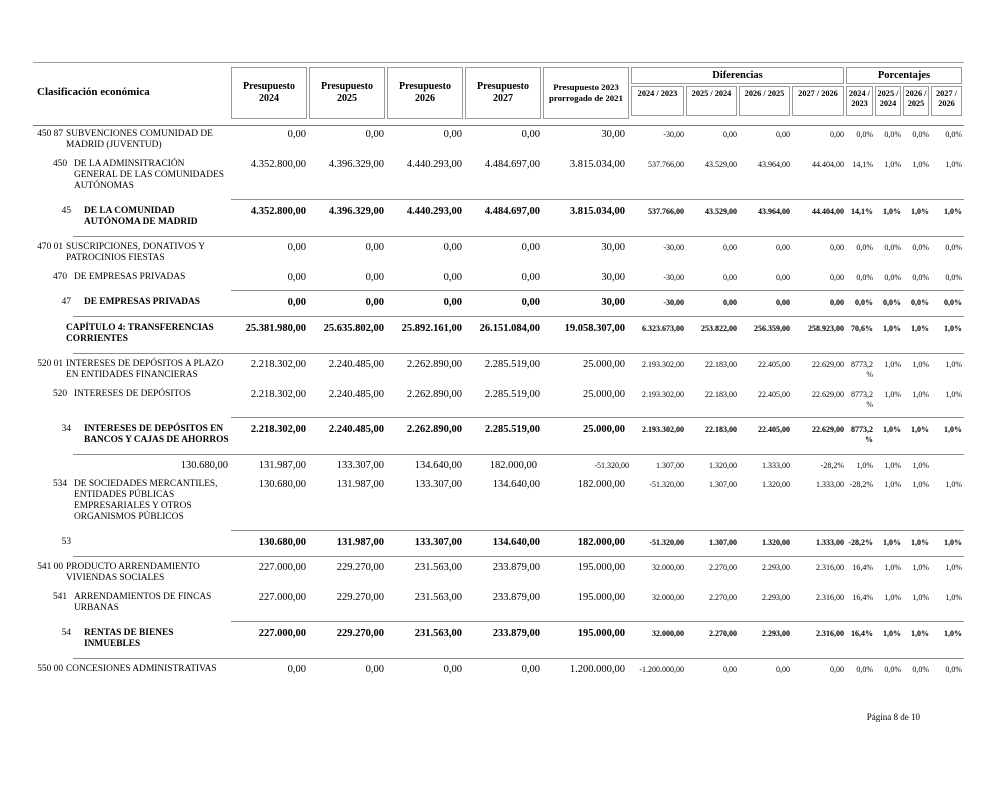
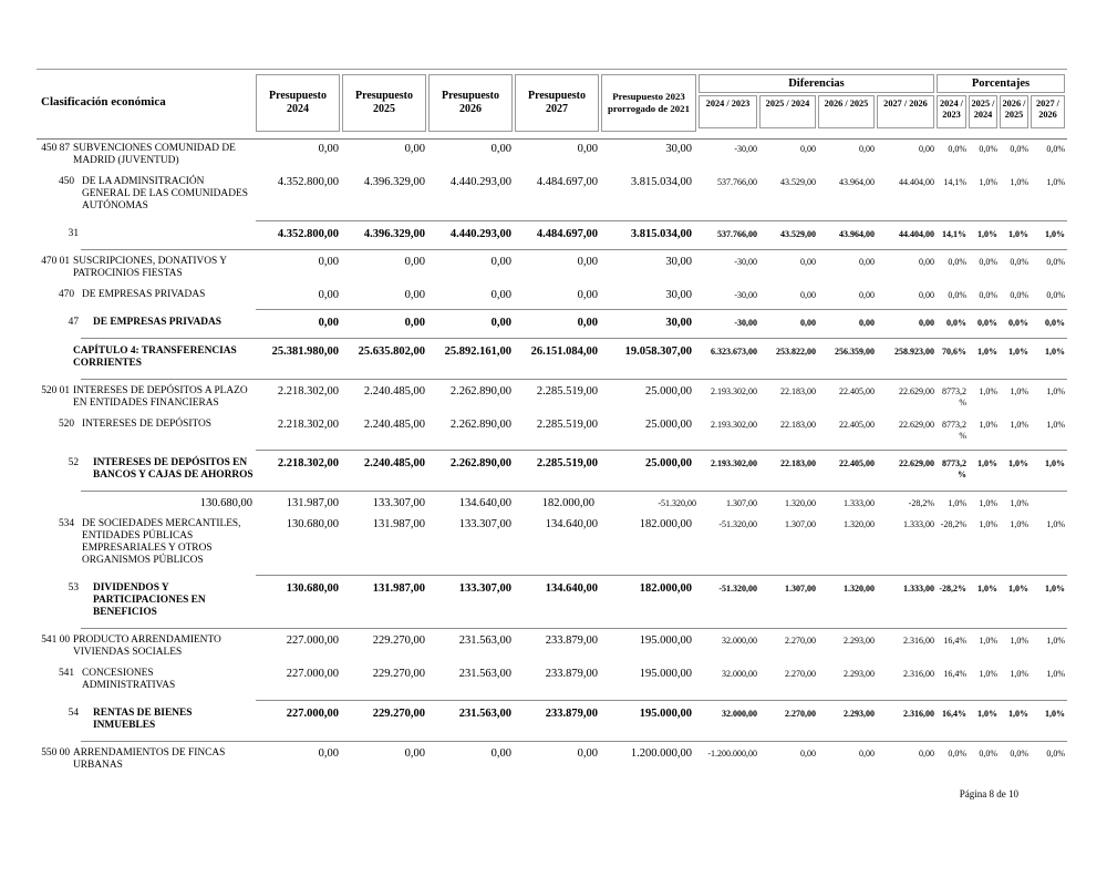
  Clasificación económica
  Presupuesto 2024
  Presupuesto 2025
  Presupuesto 2026
  Presupuesto 2027
  Presupuesto 2023 prorrogado de 2021
  Diferencias
  2024 / 2023
  2025 / 2024
  2026 / 2025
  2027 / 2026
  Porcentajes
  2024 / 2023
  2025 / 2024
  2026 / 2025
  2027 / 2026
  450 87
  SUBVENCIONES COMUNIDAD DE MADRID (JUVENTUD)
  0,00
  0,00
  0,00
  0,00
  30,00
  -30,00
  0,00
  0,00
  0,00
  0,0%
  0,0%
  0,0%
  0,0%
  450
  DE LA ADMINSITRACIÓN GENERAL DE LAS COMUNIDADES AUTÓNOMAS
  4.352.800,00
  4.396.329,00
  4.440.293,00
  4.484.697,00
  3.815.034,00
  537.766,00
  43.529,00
  43.964,00
  44.404,00
  14,1%
  1,0%
  1,0%
  1,0%
- 45
+ 31
- DE LA COMUNIDAD AUTÓNOMA DE MADRID
  4.352.800,00
  4.396.329,00
  4.440.293,00
  4.484.697,00
  3.815.034,00
  537.766,00
  43.529,00
  43.964,00
  44.404,00
  14,1%
  1,0%
  1,0%
  1,0%
  470 01
  SUSCRIPCIONES, DONATIVOS Y PATROCINIOS FIESTAS
  0,00
  0,00
  0,00
  0,00
  30,00
  -30,00
  0,00
  0,00
  0,00
  0,0%
  0,0%
  0,0%
  0,0%
  470
  DE EMPRESAS PRIVADAS
  0,00
  0,00
  0,00
  0,00
  30,00
  -30,00
  0,00
  0,00
  0,00
  0,0%
  0,0%
  0,0%
  0,0%
  47
  DE EMPRESAS PRIVADAS
  0,00
  0,00
  0,00
  0,00
  30,00
  -30,00
  0,00
  0,00
  0,00
  0,0%
  0,0%
  0,0%
  0,0%
  CAPÍTULO 4: TRANSFERENCIAS CORRIENTES
  25.381.980,00
  25.635.802,00
  25.892.161,00
  26.151.084,00
  19.058.307,00
  6.323.673,00
  253.822,00
  256.359,00
  258.923,00
  70,6%
  1,0%
  1,0%
  1,0%
  520 01
  INTERESES DE DEPÓSITOS A PLAZO EN ENTIDADES FINANCIERAS
  2.218.302,00
  2.240.485,00
  2.262.890,00
  2.285.519,00
  25.000,00
  2.193.302,00
  22.183,00
  22.405,00
  22.629,00
  8773,2 %
  1,0%
  1,0%
  1,0%
  520
  INTERESES DE DEPÓSITOS
  2.218.302,00
  2.240.485,00
  2.262.890,00
  2.285.519,00
  25.000,00
  2.193.302,00
  22.183,00
  22.405,00
  22.629,00
  8773,2 %
  1,0%
  1,0%
  1,0%
- 34
+ 52
  INTERESES DE DEPÓSITOS EN BANCOS Y CAJAS DE AHORROS
  2.218.302,00
  2.240.485,00
  2.262.890,00
  2.285.519,00
  25.000,00
  2.193.302,00
  22.183,00
  22.405,00
  22.629,00
  8773,2 %
  1,0%
  1,0%
  1,0%
  130.680,00
  131.987,00
  133.307,00
  134.640,00
  182.000,00
  -51.320,00
  1.307,00
  1.320,00
  1.333,00
  -28,2%
  1,0%
  1,0%
  1,0%
  534
  DE SOCIEDADES MERCANTILES, ENTIDADES PÚBLICAS EMPRESARIALES Y OTROS ORGANISMOS PÚBLICOS
  130.680,00
  131.987,00
  133.307,00
  134.640,00
  182.000,00
  -51.320,00
  1.307,00
  1.320,00
  1.333,00
  -28,2%
  1,0%
  1,0%
  1,0%
  53
+ DIVIDENDOS Y PARTICIPACIONES EN BENEFICIOS
  130.680,00
  131.987,00
  133.307,00
  134.640,00
  182.000,00
  -51.320,00
  1.307,00
  1.320,00
  1.333,00
  -28,2%
  1,0%
  1,0%
  1,0%
  541 00
  PRODUCTO ARRENDAMIENTO VIVIENDAS SOCIALES
  227.000,00
  229.270,00
  231.563,00
  233.879,00
  195.000,00
  32.000,00
  2.270,00
  2.293,00
  2.316,00
  16,4%
  1,0%
  1,0%
  1,0%
  541
- ARRENDAMIENTOS DE FINCAS URBANAS
+ CONCESIONES ADMINISTRATIVAS
  227.000,00
  229.270,00
  231.563,00
  233.879,00
  195.000,00
  32.000,00
  2.270,00
  2.293,00
  2.316,00
  16,4%
  1,0%
  1,0%
  1,0%
  54
  RENTAS DE BIENES INMUEBLES
  227.000,00
  229.270,00
  231.563,00
  233.879,00
  195.000,00
  32.000,00
  2.270,00
  2.293,00
  2.316,00
  16,4%
  1,0%
  1,0%
  1,0%
  550 00
- CONCESIONES ADMINISTRATIVAS
+ ARRENDAMIENTOS DE FINCAS URBANAS
  0,00
  0,00
  0,00
  0,00
  1.200.000,00
  -1.200.000,00
  0,00
  0,00
  0,00
  0,0%
  0,0%
  0,0%
  0,0%
  Página 8 de 10
